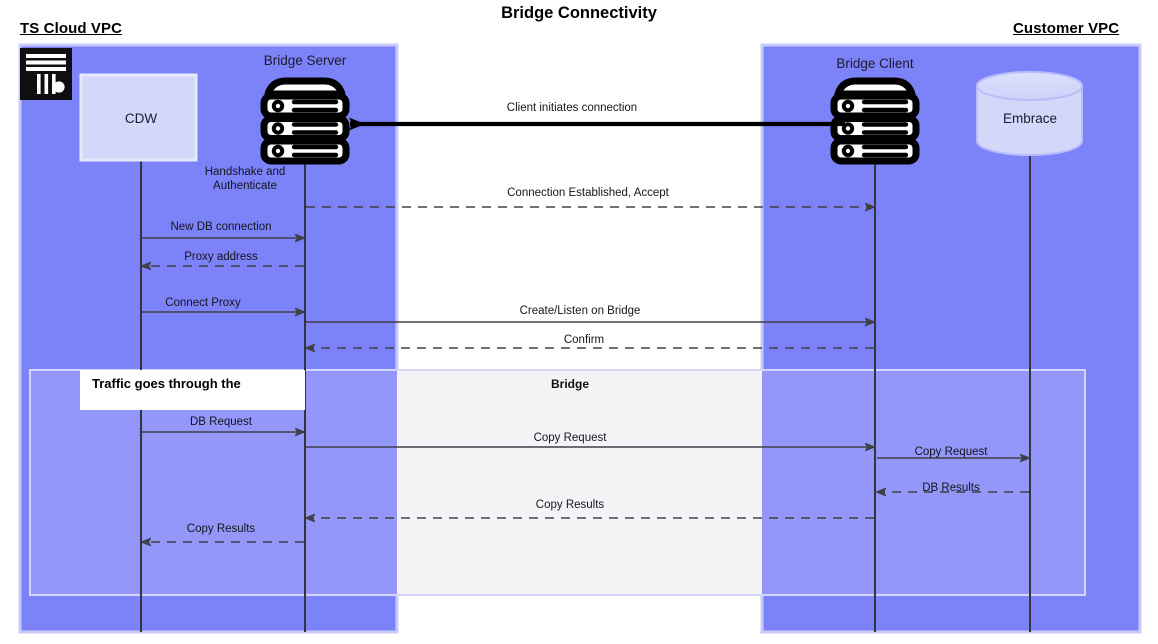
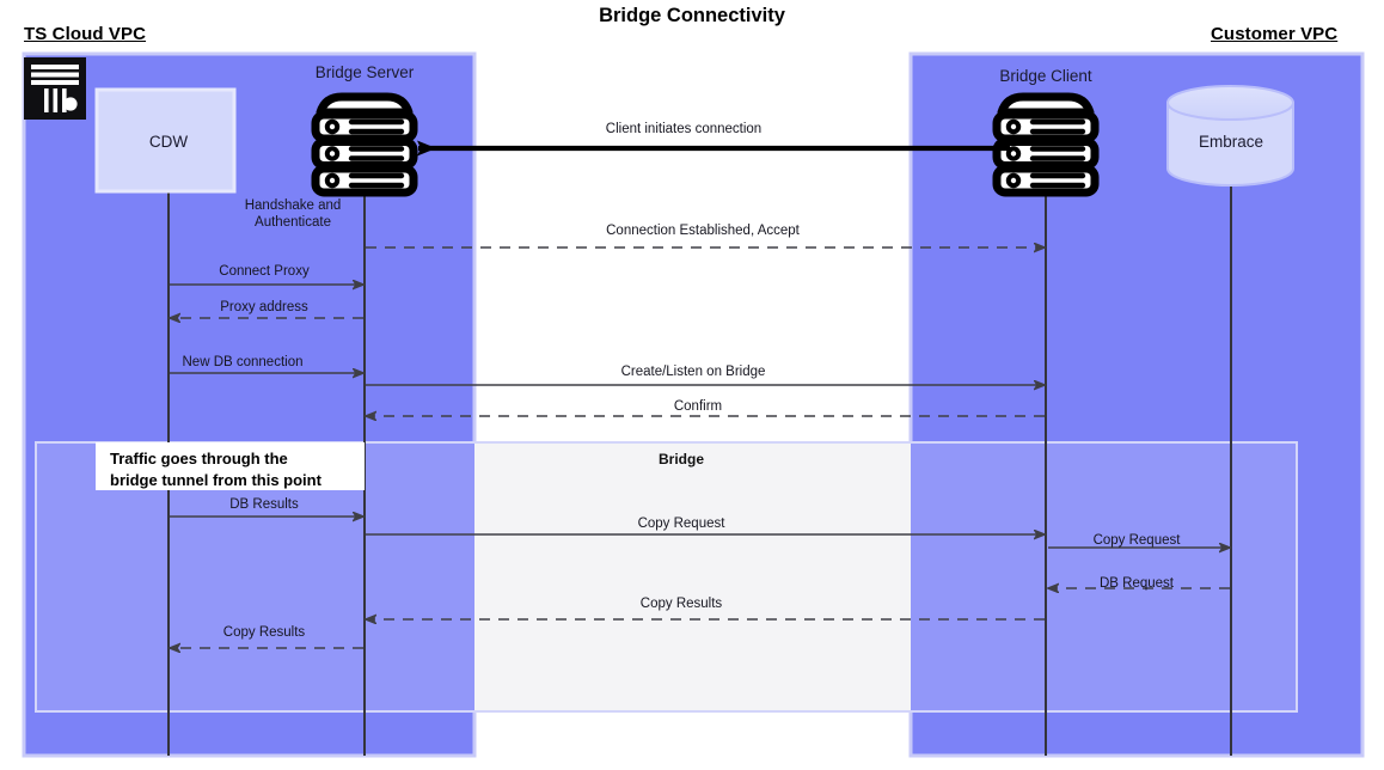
  Bridge Connectivity
  TS Cloud VPC
  Customer VPC
  Bridge
  CDW
  Bridge Server
  Bridge Client
  Embrace
  Client initiates connection
  Handshake and
  Authenticate
  Connection Established, Accept
- New DB connection
+ Connect Proxy
  Proxy address
- Connect Proxy
+ New DB connection
  Create/Listen on Bridge
  Confirm
- DB Request
+ DB Results
  Copy Request
  Copy Request
- DB Results
+ DB Request
  Copy Results
  Copy Results
  Traffic goes through the
+ bridge tunnel from this point
